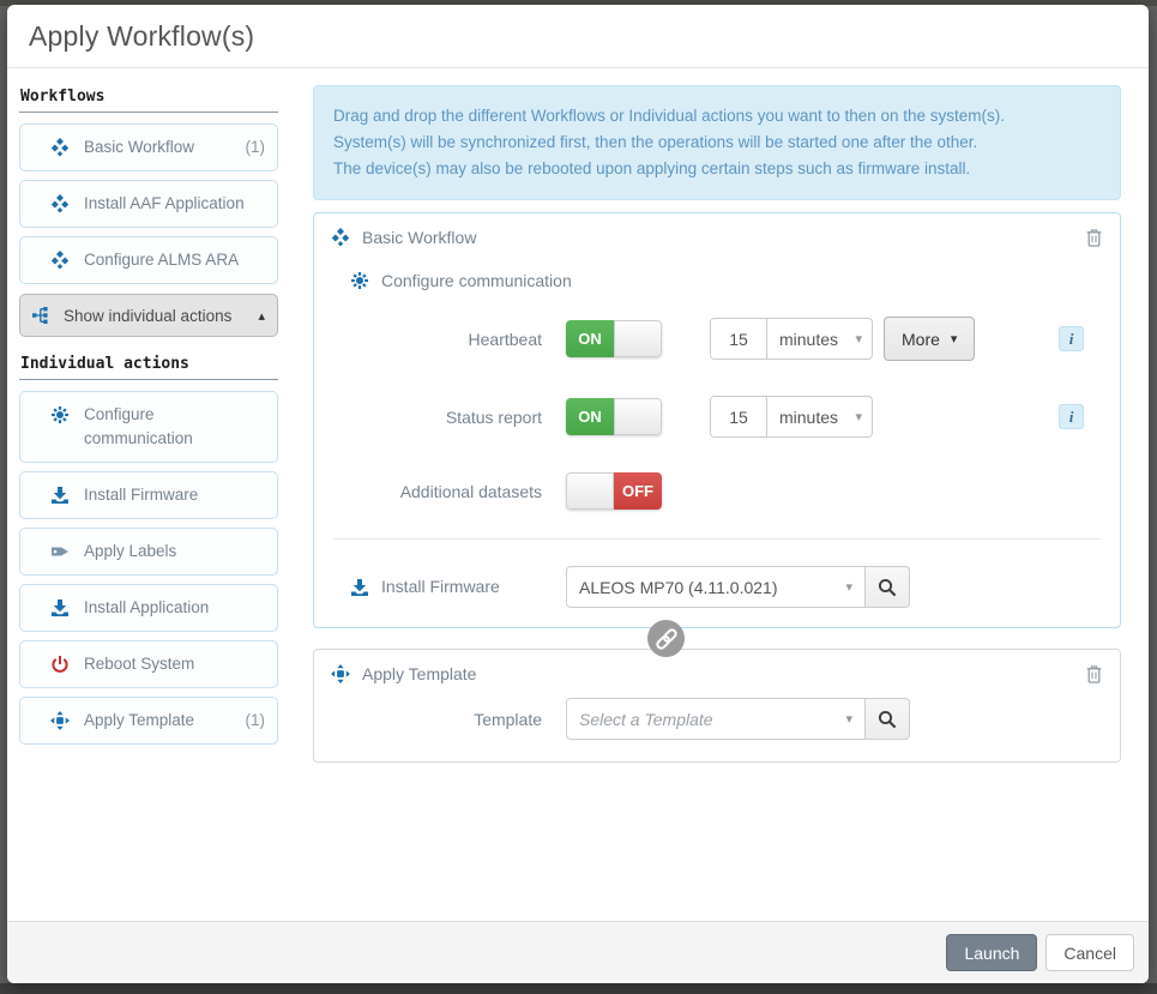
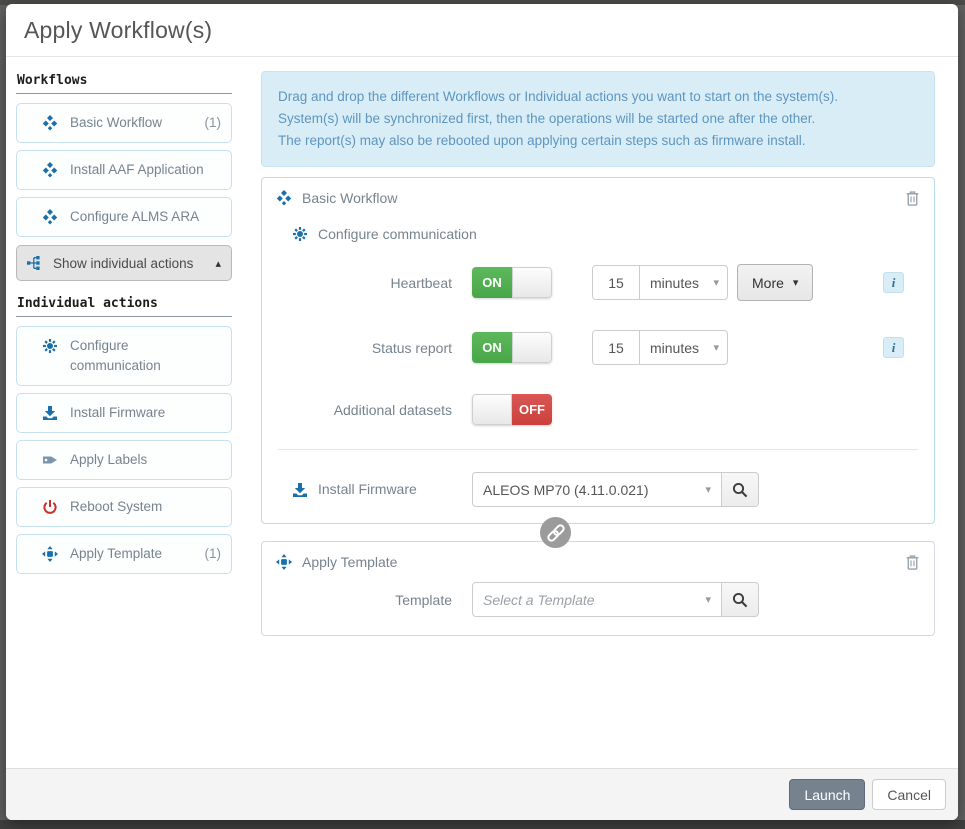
  Apply Workflow(s)
  Workflows
  Basic Workflow
  (1)
  Install AAF Application
  Configure ALMS ARA
  Show individual actions
  ▴
  Individual actions
  Configure communication
  Install Firmware
  Apply Labels
- Install Application
  Reboot System
  Apply Template
  (1)
- Drag and drop the different Workflows or Individual actions you want to then on the system(s).
+ Drag and drop the different Workflows or Individual actions you want to start on the system(s).
  System(s) will be synchronized first, then the operations will be started one after the other.
- The device(s) may also be rebooted upon applying certain steps such as firmware install.
+ The report(s) may also be rebooted upon applying certain steps such as firmware install.
  Basic Workflow
  Configure communication
  Heartbeat
  ON
  15
  minutes
  ▾
  More
  ▾
  i
  Status report
  ON
  15
  minutes
  ▾
  i
  Additional datasets
  OFF
  Install Firmware
  ALEOS MP70 (4.11.0.021)
  ▾
  Apply Template
  Template
  Select a Template
  ▾
  Launch
  Cancel
